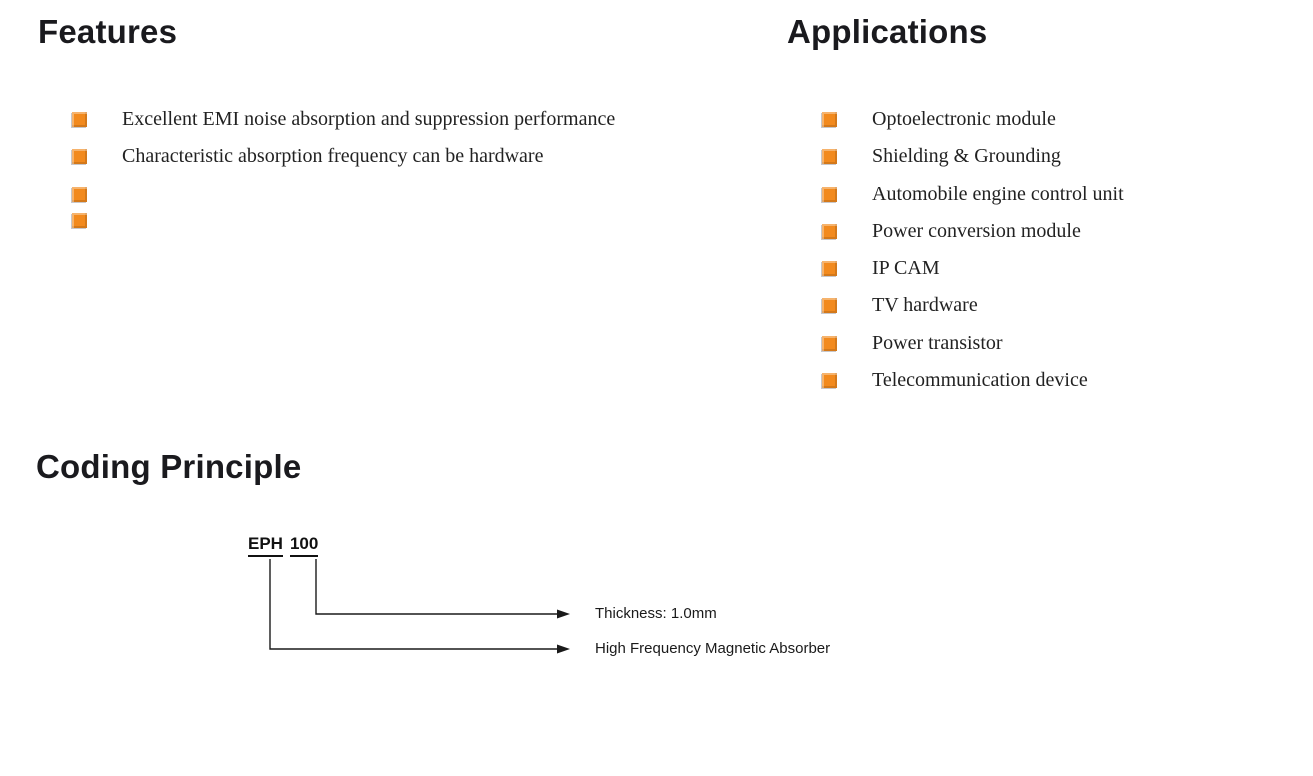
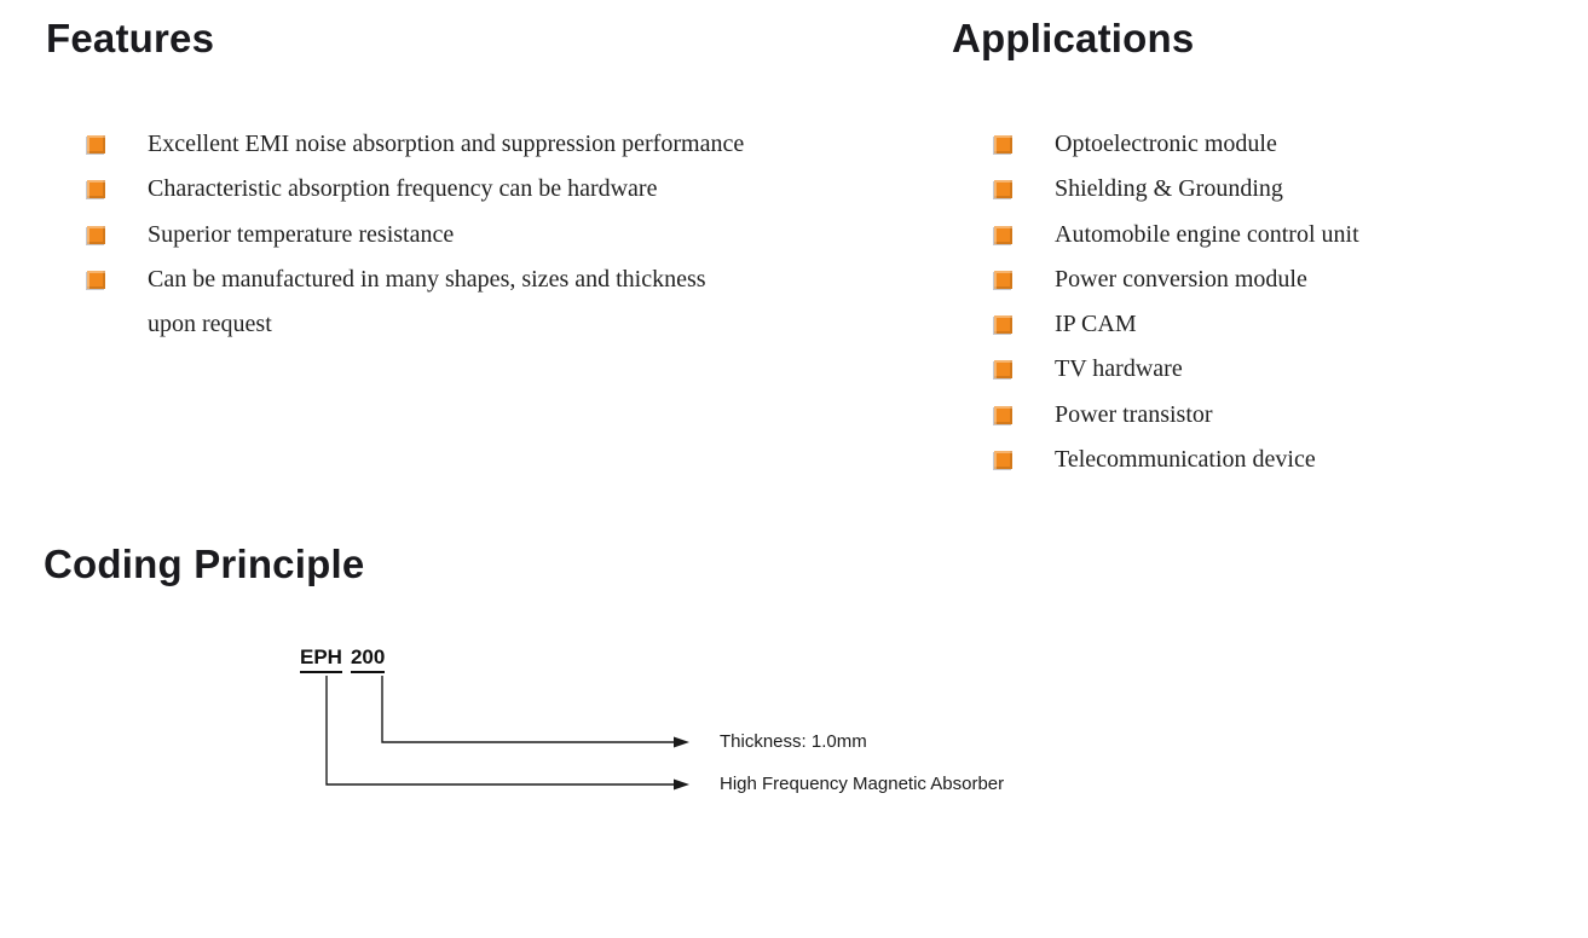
  Features
  Excellent EMI noise absorption and suppression performance
  Characteristic absorption frequency can be hardware
+ Superior temperature resistance
+ Can be manufactured in many shapes, sizes and thickness
+ upon request
  Applications
  Optoelectronic module
  Shielding & Grounding
  Automobile engine control unit
  Power conversion module
  IP CAM
  TV hardware
  Power transistor
  Telecommunication device
  Coding Principle
  EPH
- 100
+ 200
  Thickness: 1.0mm
  High Frequency Magnetic Absorber
